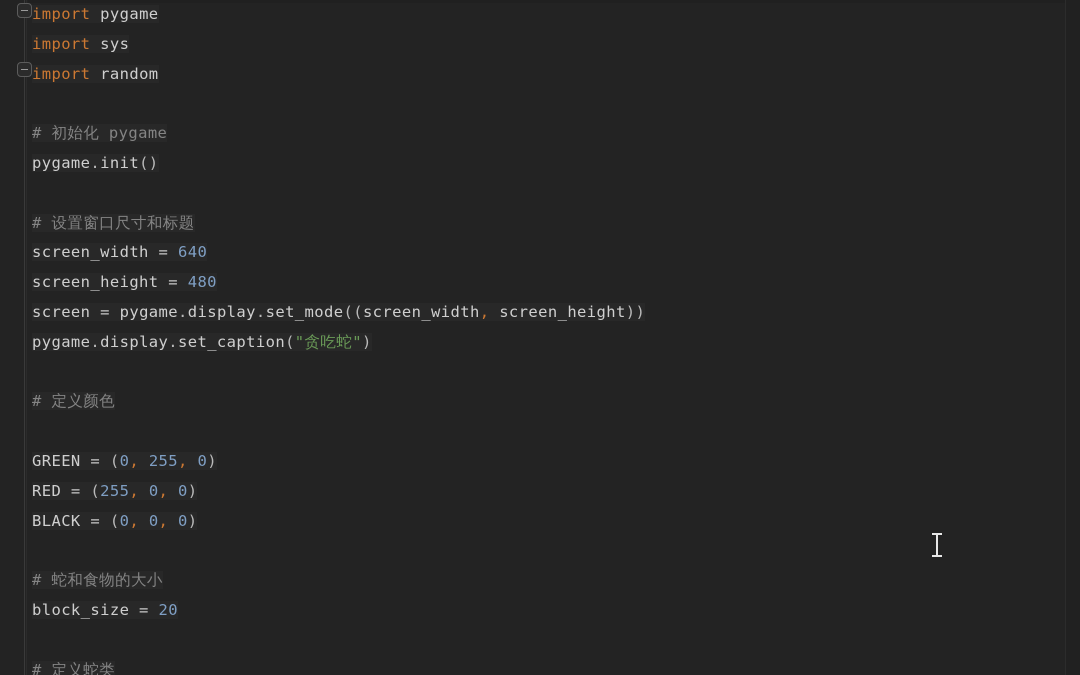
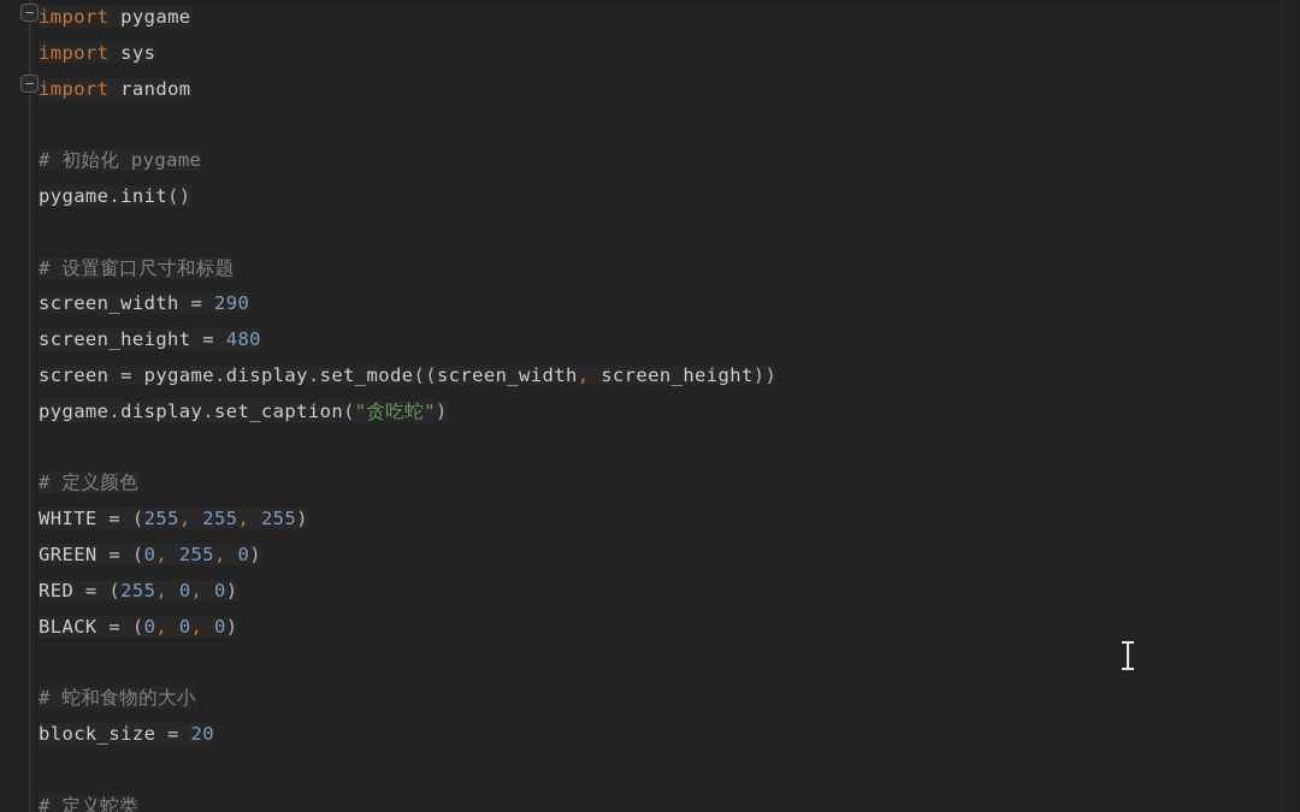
  import pygame
  import sys
  import random
  # 初始化 pygame
  pygame.init()
  # 设置窗口尺寸和标题
- screen_width = 640
+ screen_width = 290
  screen_height = 480
  screen = pygame.display.set_mode((screen_width, screen_height))
  pygame.display.set_caption("贪吃蛇")
  # 定义颜色
+ WHITE = (255, 255, 255)
  GREEN = (0, 255, 0)
  RED = (255, 0, 0)
  BLACK = (0, 0, 0)
  # 蛇和食物的大小
  block_size = 20
  # 定义蛇类
